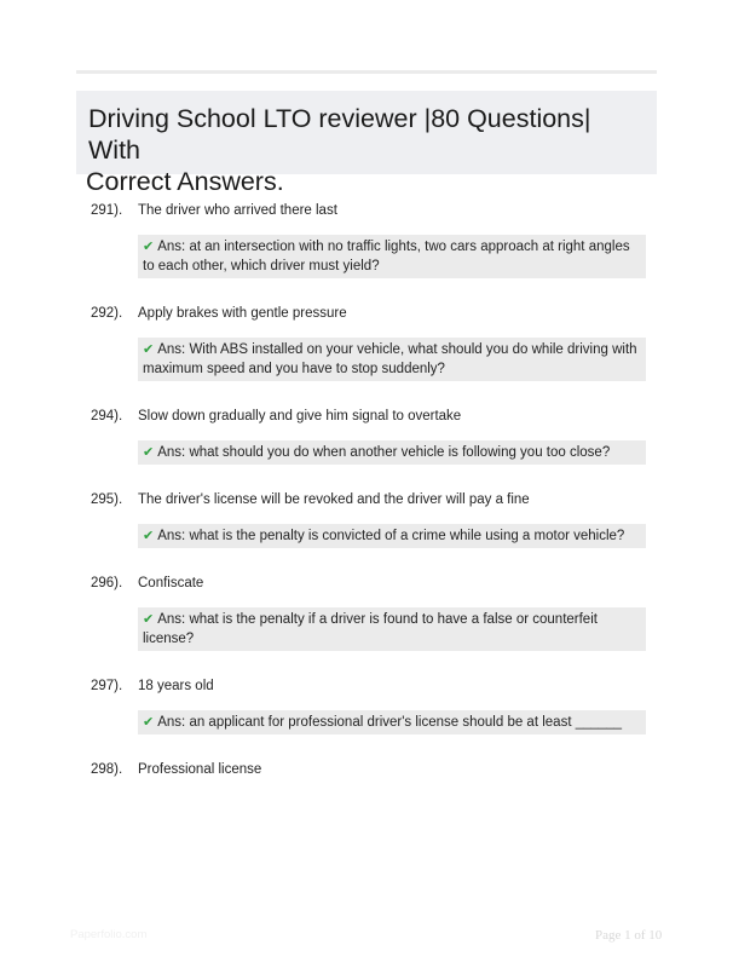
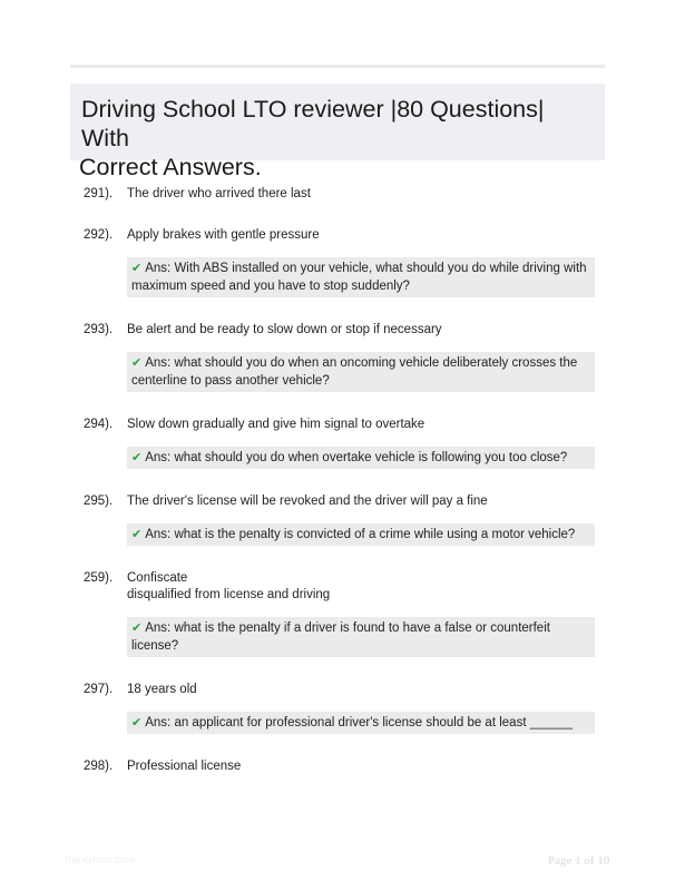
  Driving School LTO reviewer |80 Questions| With
  Correct Answers.
  291).
  The driver who arrived there last
- ✔ Ans: at an intersection with no traffic lights, two cars approach at right angles to each other, which driver must yield?
  292).
  Apply brakes with gentle pressure
  ✔ Ans: With ABS installed on your vehicle, what should you do while driving with maximum speed and you have to stop suddenly?
+ 293).
+ Be alert and be ready to slow down or stop if necessary
+ ✔ Ans: what should you do when an oncoming vehicle deliberately crosses the centerline to pass another vehicle?
  294).
  Slow down gradually and give him signal to overtake
- ✔ Ans: what should you do when another vehicle is following you too close?
+ ✔ Ans: what should you do when overtake vehicle is following you too close?
  295).
  The driver's license will be revoked and the driver will pay a fine
  ✔ Ans: what is the penalty is convicted of a crime while using a motor vehicle?
- 296).
+ 259).
  Confiscate
+ disqualified from license and driving
  ✔ Ans: what is the penalty if a driver is found to have a false or counterfeit license?
  297).
  18 years old
  ✔ Ans: an applicant for professional driver's license should be at least ______
  298).
  Professional license
  Page 1 of 10
